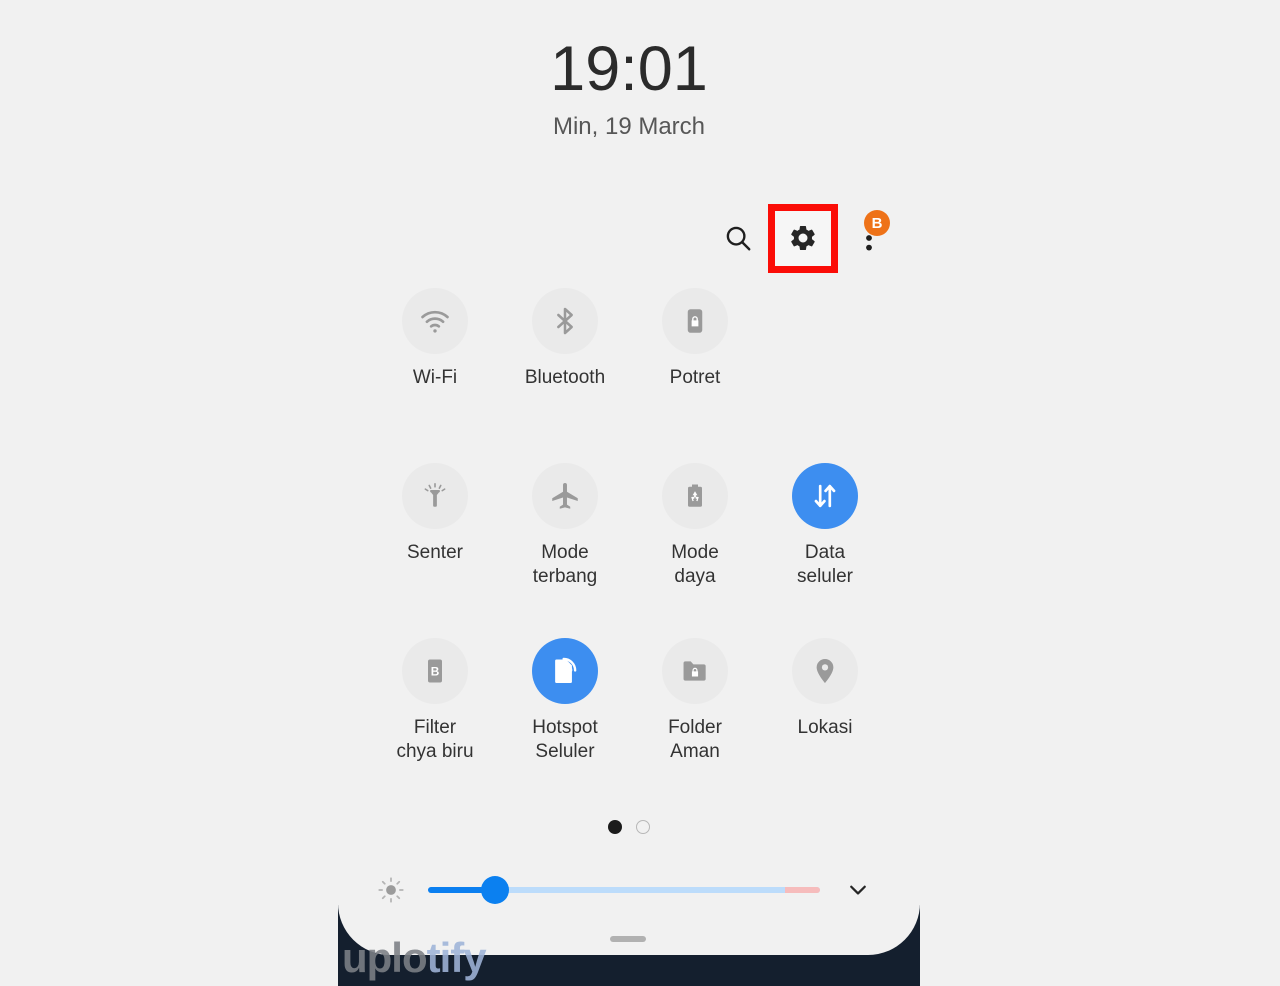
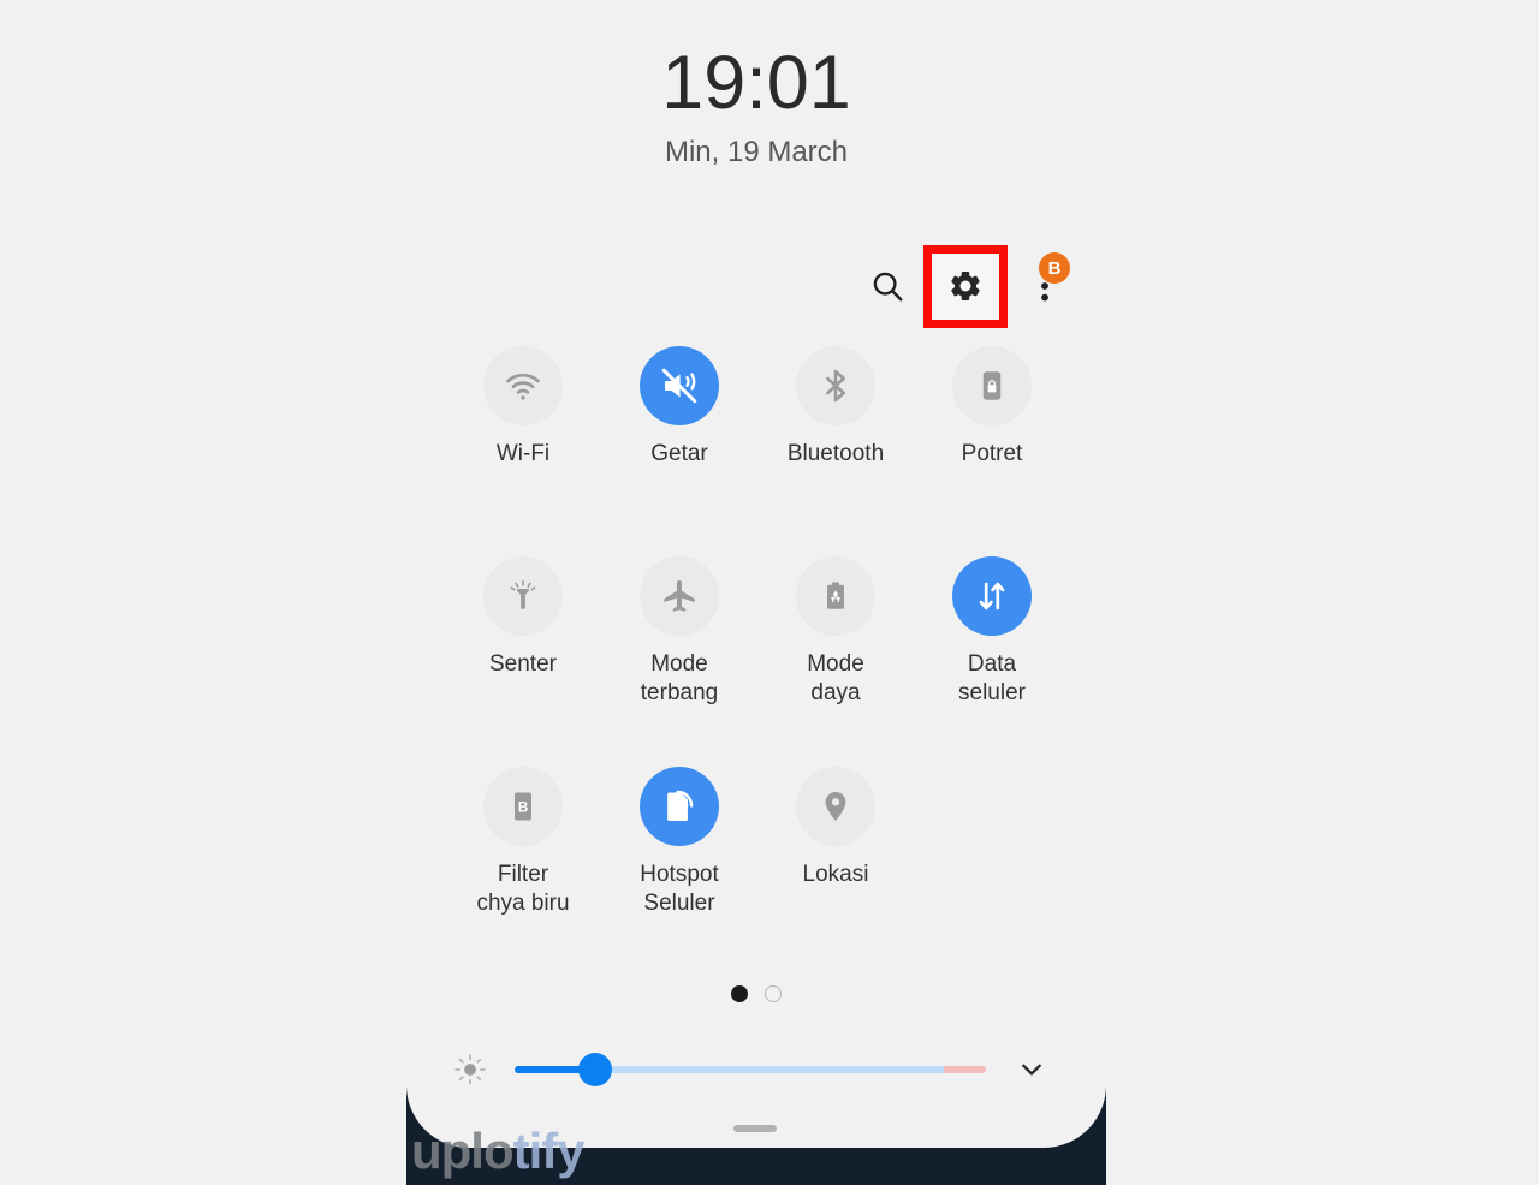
  19:01
  Min, 19 March
  B
  Wi-Fi
+ Getar
  Bluetooth
  Potret
  Senter
  Mode
  terbang
  Mode
  daya
  Data
  seluler
  B
  Filter
  chya biru
  Hotspot
  Seluler
- Folder
- Aman
  Lokasi
  uplotify
